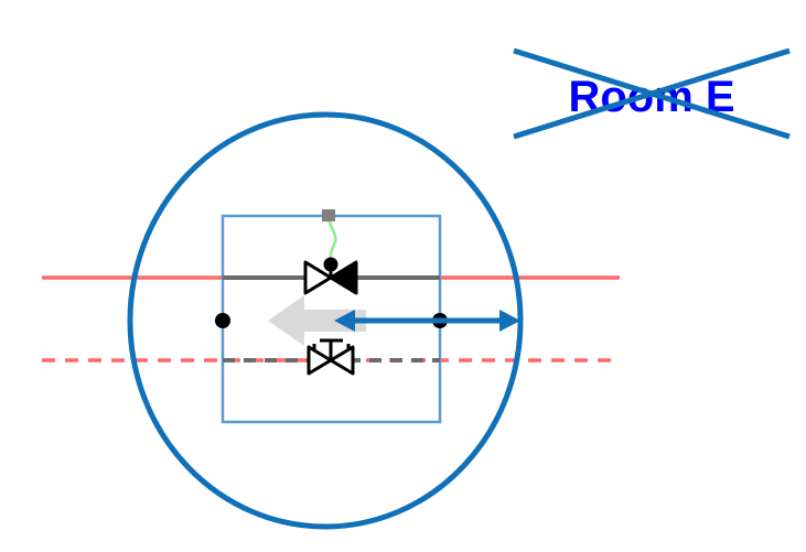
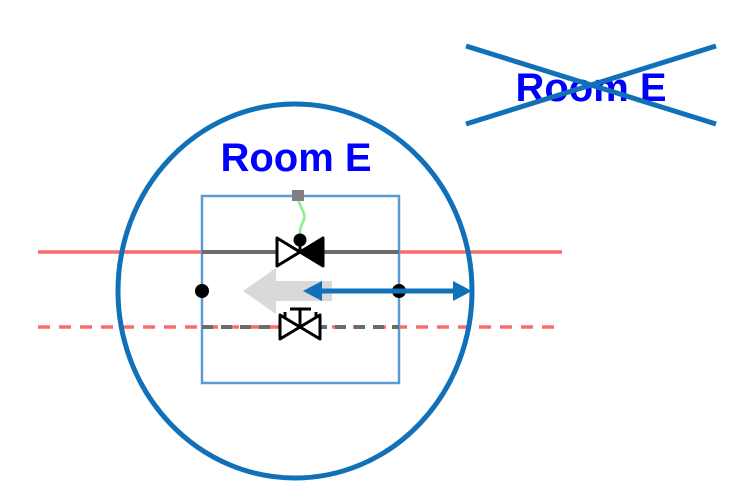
+ Room E
  Rom E
